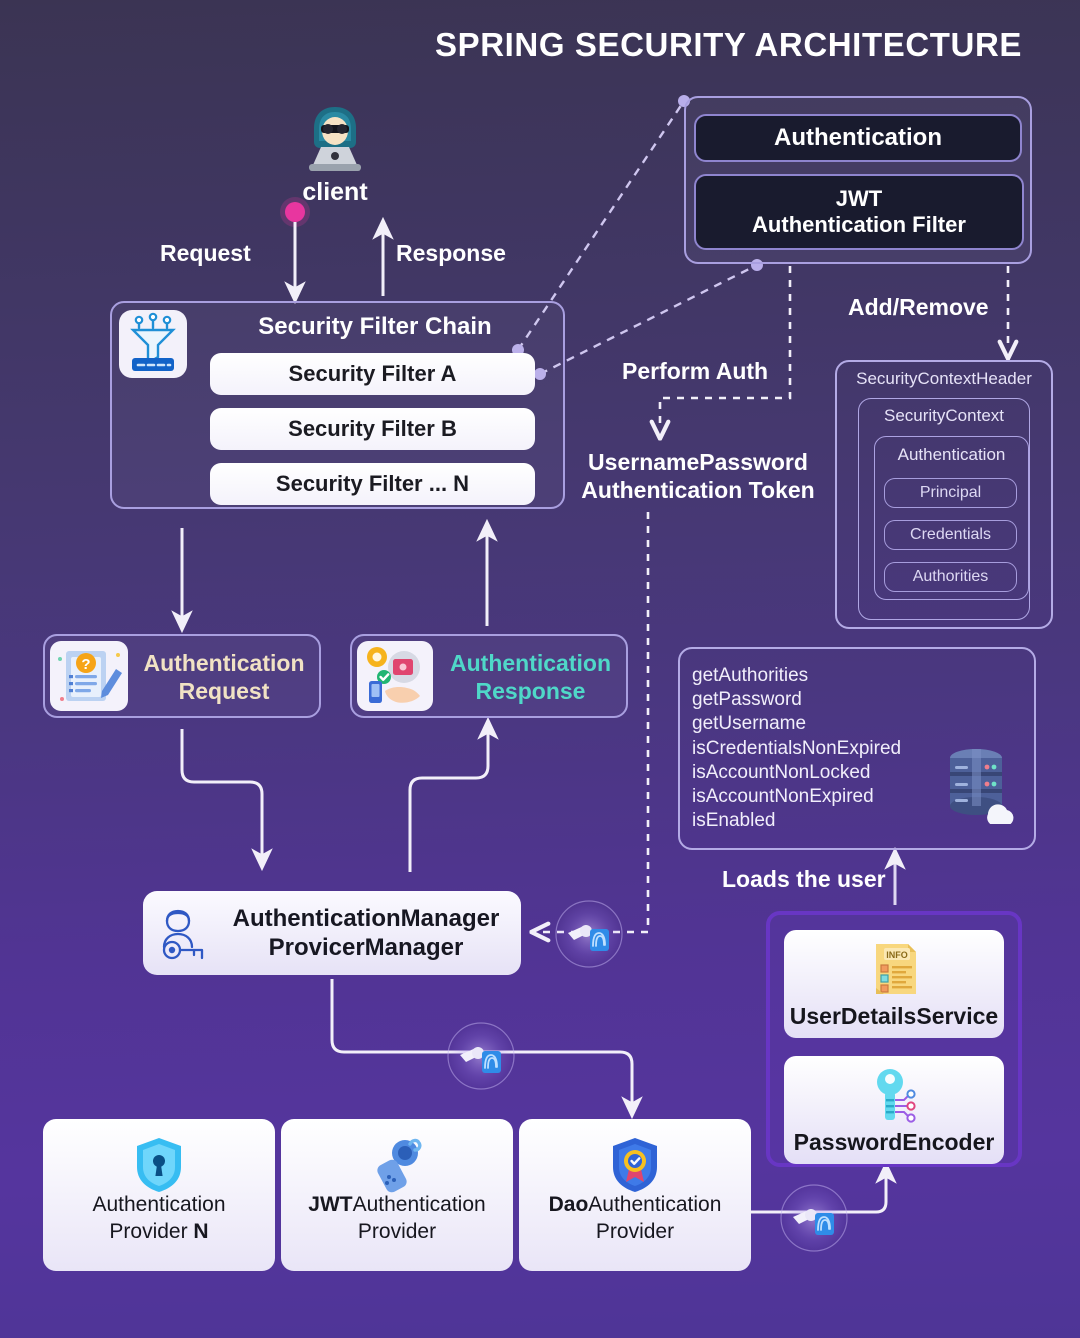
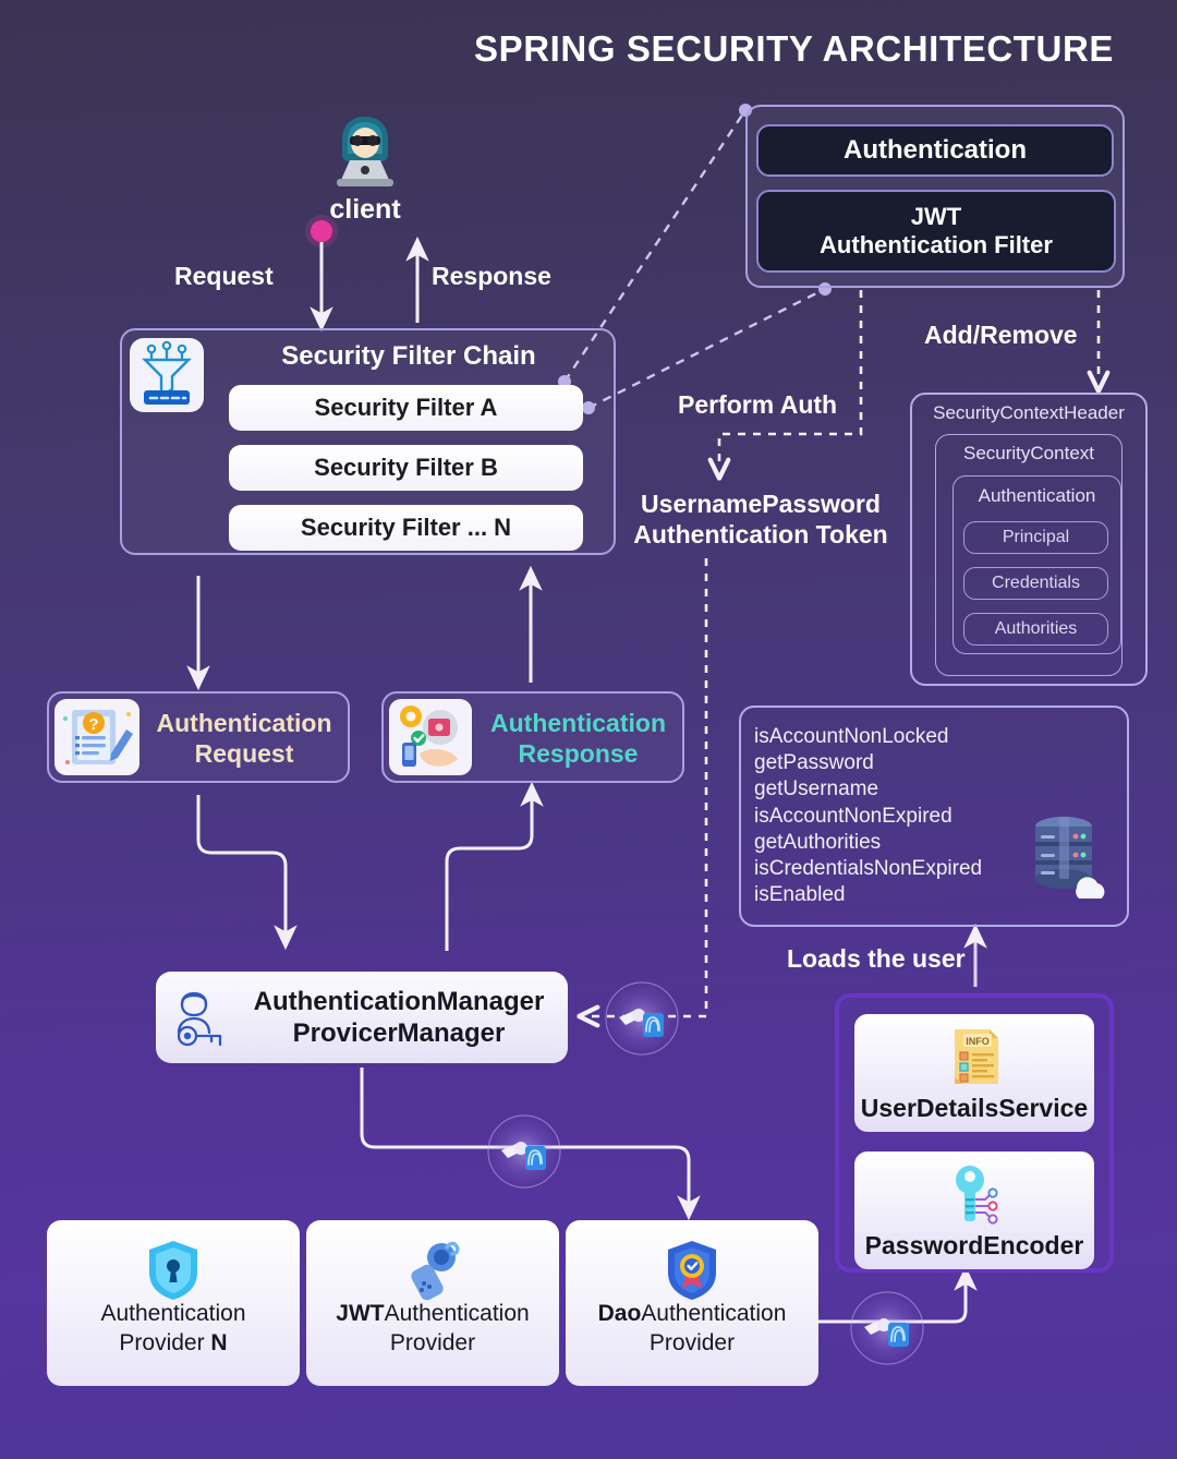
  SPRING SECURITY ARCHITECTURE
  client
  Request
  Response
  Authentication
  JWT
  Authentication Filter
  Security Filter Chain
  Security Filter A
  Security Filter B
  Security Filter ... N
  Add/Remove
  Perform Auth
  UsernamePassword
  Authentication Token
  Loads the user
  SecurityContextHeader
  SecurityContext
  Authentication
  Principal
  Credentials
  Authorities
- getAuthorities
+ isAccountNonLocked
  getPassword
  getUsername
- isCredentialsNonExpired
+ isAccountNonExpired
- isAccountNonLocked
+ getAuthorities
- isAccountNonExpired
+ isCredentialsNonExpired
  isEnabled
  ?
  Authentication
  Request
  Authentication
  Response
  AuthenticationManager
  ProvicerManager
  Authentication
  Provider N
  JWTAuthentication
  Provider
  DaoAuthentication
  Provider
  INFO
  UserDetailsService
  PasswordEncoder
